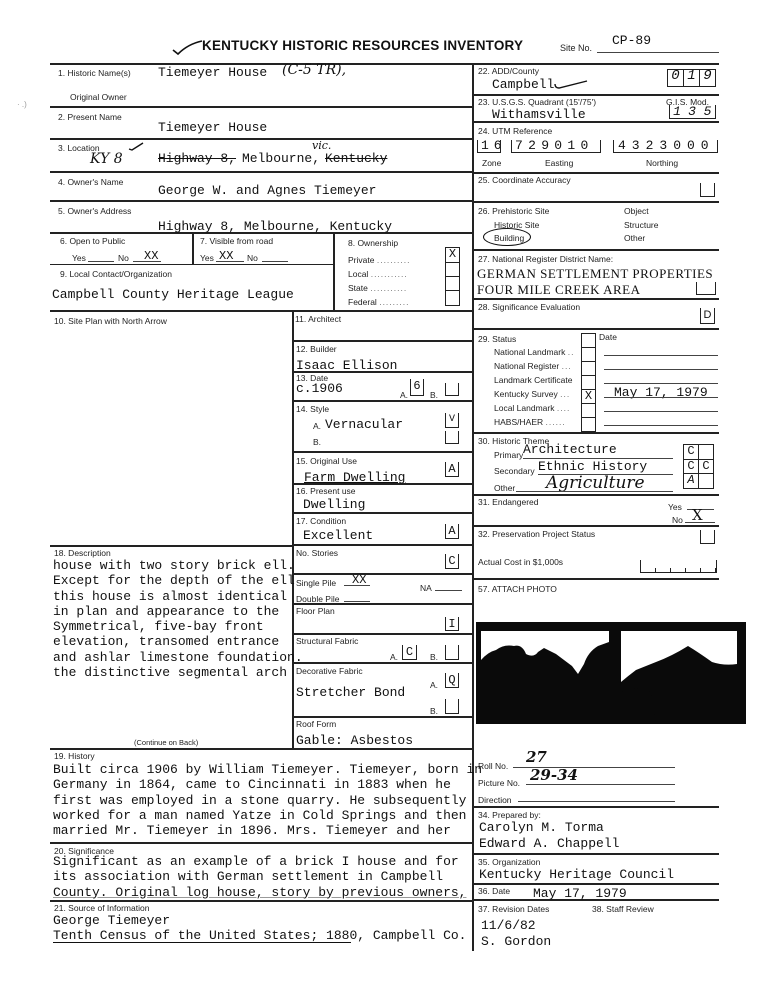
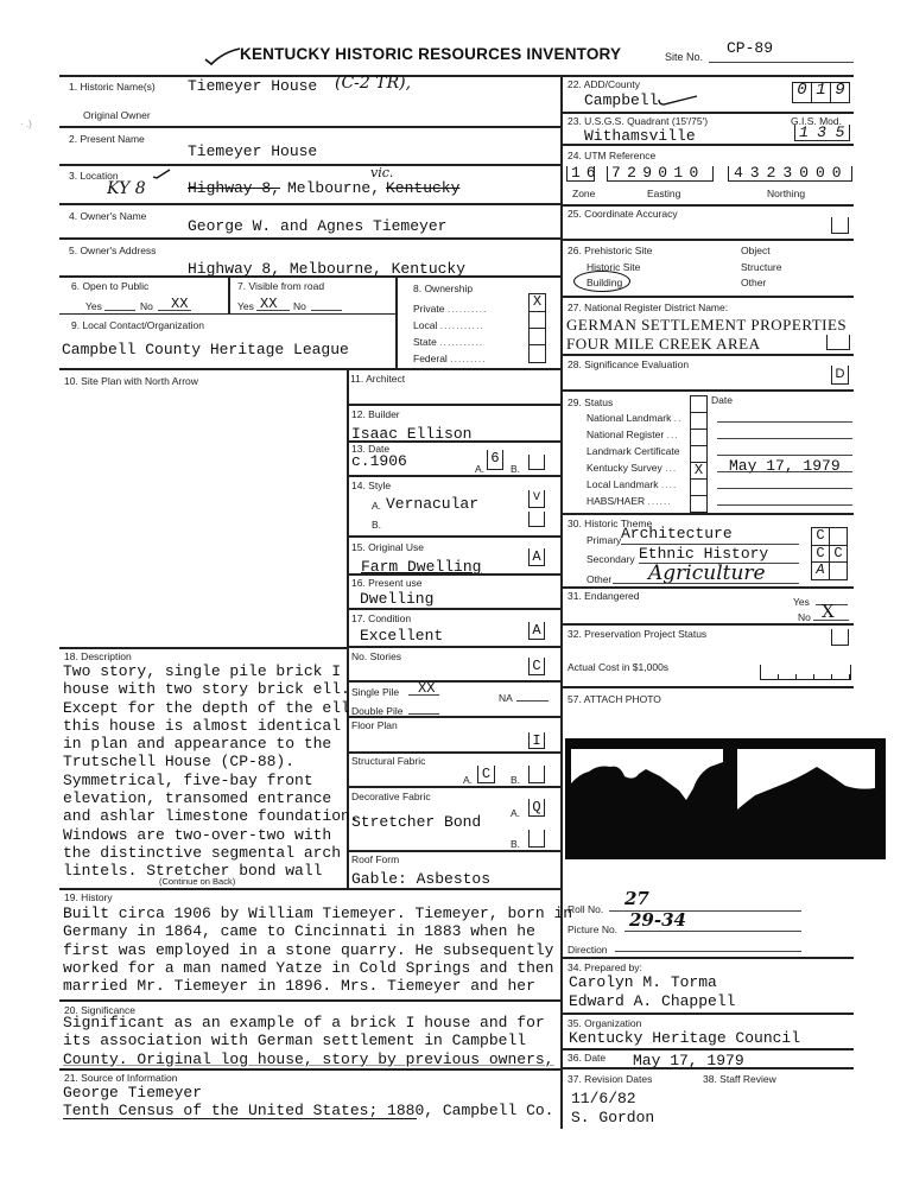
  KENTUCKY HISTORIC RESOURCES INVENTORY
  Site No.
  CP-89
  1. Historic Name(s)
  Tiemeyer House
- (C-5 TR),
+ (C-2 TR),
  Original Owner
  2. Present Name
  Tiemeyer House
  3. Location
  KY 8
  Highway 8,
  Melbourne,
  Kentucky
  vic.
  4. Owner's Name
  George W. and Agnes Tiemeyer
  5. Owner's Address
  Highway 8, Melbourne, Kentucky
  6. Open to Public
  Yes
  No
  XX
  7. Visible from road
  Yes
  XX
  No
  8. Ownership
  Private ..........
  Local ...........
  State ...........
  Federal .........
  X
  9. Local Contact/Organization
  Campbell County Heritage League
  10. Site Plan with North Arrow
  18. Description
+ Two story, single pile brick I
  house with two story brick ell.
  Except for the depth of the ell
  this house is almost identical
  in plan and appearance to the
+ Trutschell House (CP-88).
  Symmetrical, five-bay front
  elevation, transomed entrance
  and ashlar limestone foundation.
+ Windows are two-over-two with
  the distinctive segmental arch
+ lintels. Stretcher bond wall
  (Continue on Back)
  19. History
  Built circa 1906 by William Tiemeyer. Tiemeyer, born in
  Germany in 1864, came to Cincinnati in 1883 when he
  first was employed in a stone quarry. He subsequently
  worked for a man named Yatze in Cold Springs and then
  married Mr. Tiemeyer in 1896. Mrs. Tiemeyer and her
  20. Significance
  Significant as an example of a brick I house and for
  its association with German settlement in Campbell
  County. Original log house, story by previous owners,
  21. Source of Information
  George Tiemeyer
  Tenth Census of the United States; 1880, Campbell Co.
  11. Architect
  12. Builder
  Isaac Ellison
  13. Date
  c.1906
  A.
  6
  B.
  14. Style
  A.
  Vernacular
  V
  B.
  15. Original Use
  Farm Dwelling
  A
  16. Present use
  Dwelling
  17. Condition
  Excellent
  A
  No. Stories
  C
  Single Pile
  XX
  NA
  Double Pile
  Floor Plan
  I
  Structural Fabric
  A.
  C
  B.
  Decorative Fabric
  Stretcher Bond
  A.
  Q
  B.
  Roof Form
  Gable: Asbestos
  22. ADD/County
  Campbell
  0
  1
  9
  23. U.S.G.S. Quadrant (15'/75')
  G.I.S. Mod.
  Withamsville
  1
  3
  5
  24. UTM Reference
  16
  729010
  4323000
  Zone
  Easting
  Northing
  25. Coordinate Accuracy
  26. Prehistoric Site
  Historic Site
  Building
  Object
  Structure
  Other
  27. National Register District Name:
  GERMAN SETTLEMENT PROPERTIES
  FOUR MILE CREEK AREA
  28. Significance Evaluation
  D
  29. Status
  Date
  National Landmark ..
  National Register ...
  Landmark Certificate
  Kentucky Survey ...
  Local Landmark ....
  HABS/HAER ......
  X
  May 17, 1979
  30. Historic Theme
  Primary
  Architecture
  Secondary
  Ethnic History
  Other
  Agriculture
  C
  C
  C
  A
  31. Endangered
  Yes
  No
  X
  32. Preservation Project Status
  Actual Cost in $1,000s
  57. ATTACH PHOTO
  Roll No.
  27
  Picture No.
  29-34
  Direction
  34. Prepared by:
  Carolyn M. Torma
  Edward A. Chappell
  35. Organization
  Kentucky Heritage Council
  36. Date
  May 17, 1979
  37. Revision Dates
  38. Staff Review
  11/6/82
  S. Gordon
  · .)
